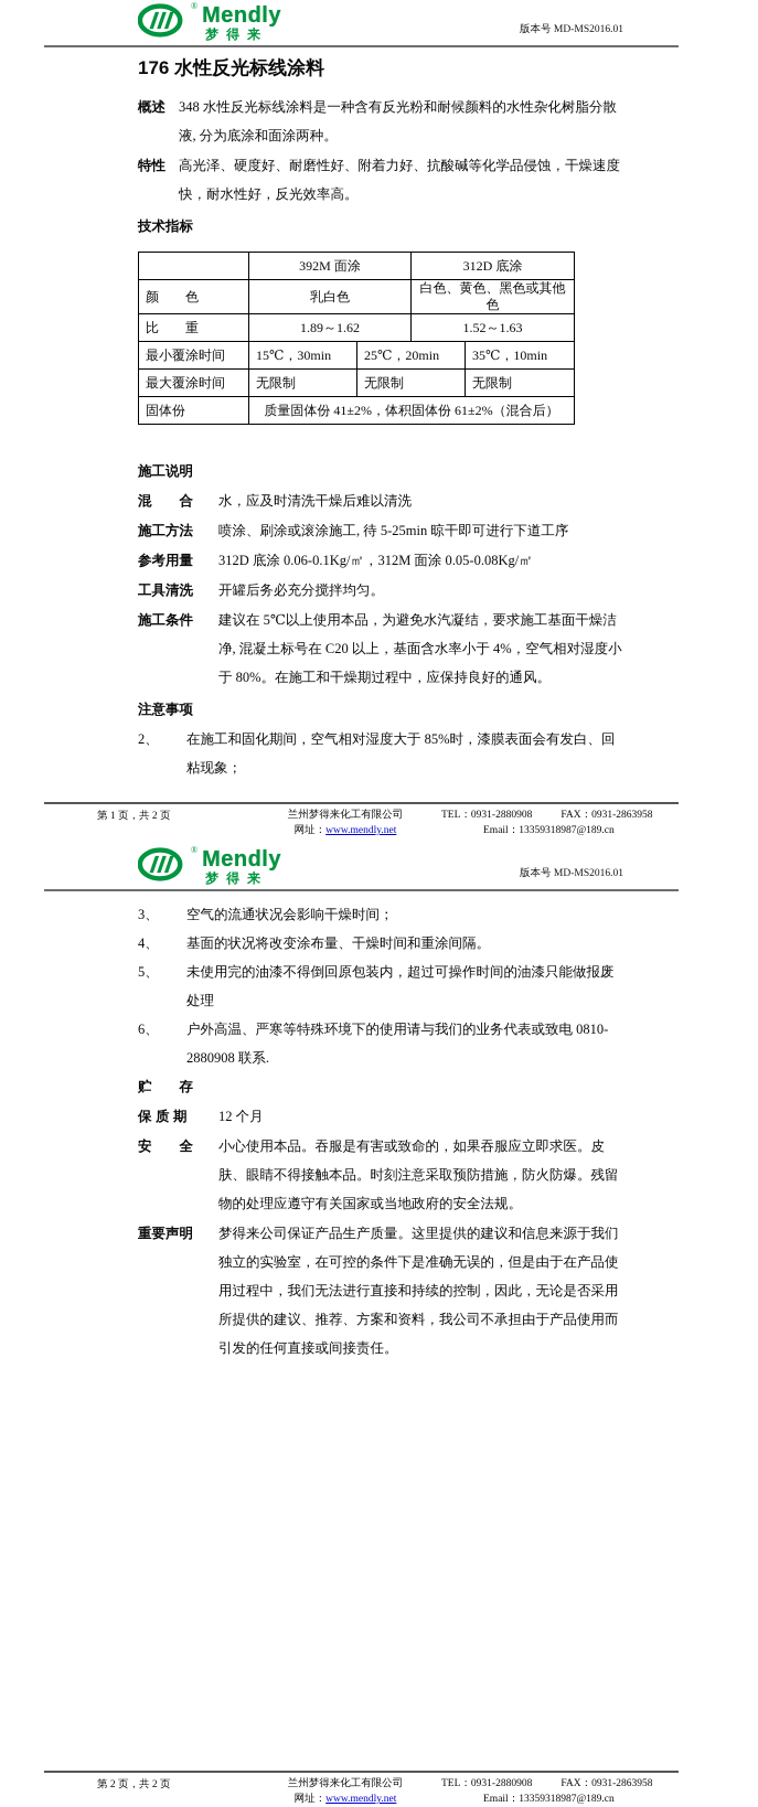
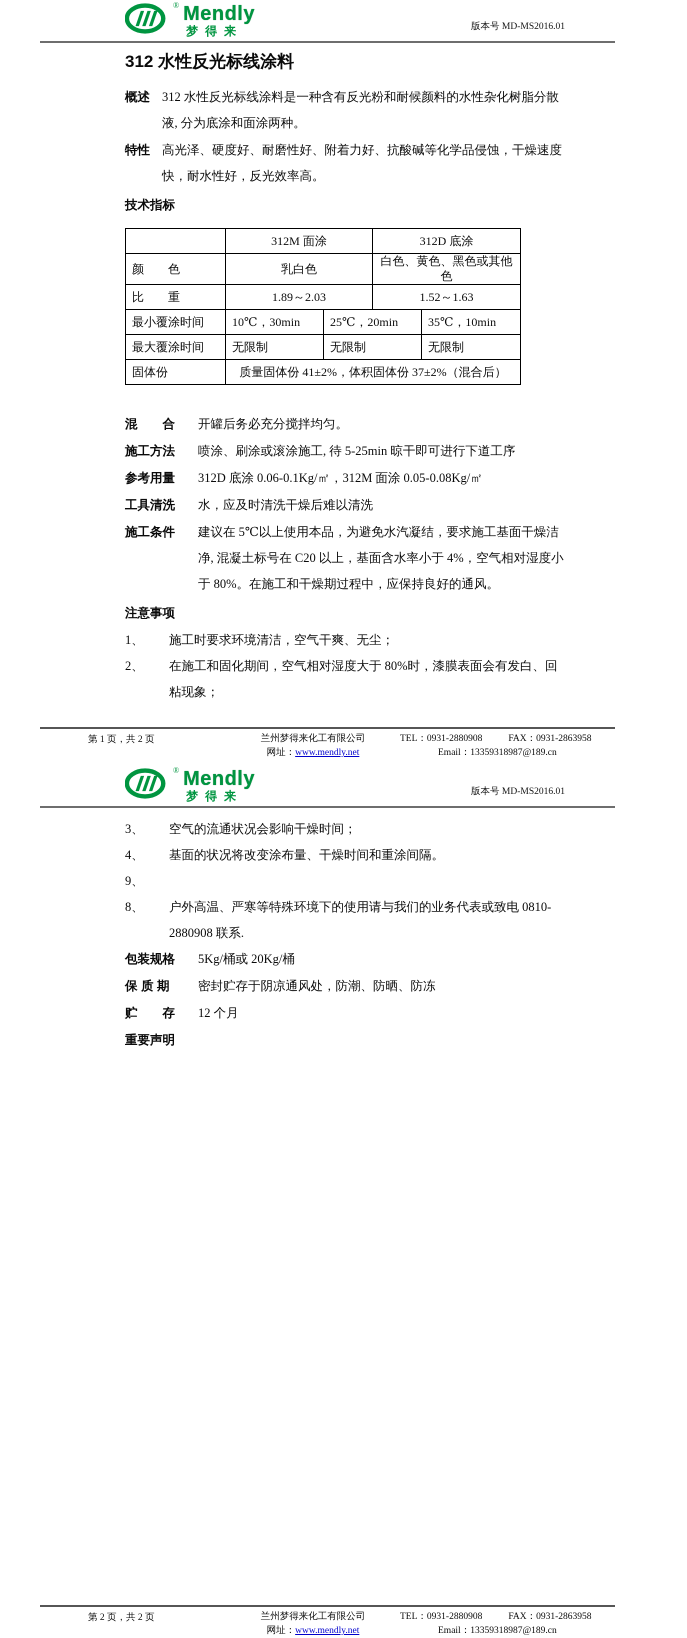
  ®
  Mendly
  梦得来
  版本号 MD-MS2016.01
- 176 水性反光标线涂料
+ 312 水性反光标线涂料
  概述
- 348 水性反光标线涂料是一种含有反光粉和耐候颜料的水性杂化树脂分散液, 分为底涂和面涂两种。
+ 312 水性反光标线涂料是一种含有反光粉和耐候颜料的水性杂化树脂分散液, 分为底涂和面涂两种。
  特性
  高光泽、硬度好、耐磨性好、附着力好、抗酸碱等化学品侵蚀，干燥速度快，耐水性好，反光效率高。
  技术指标
- 	392M 面涂	312D 底涂
+ 	312M 面涂	312D 底涂
  颜 色	乳白色	白色、黄色、黑色或其他色
- 比 重	1.89～1.62	1.52～1.63
+ 比 重	1.89～2.03	1.52～1.63
- 最小覆涂时间	15℃，30min	25℃，20min	35℃，10min
+ 最小覆涂时间	10℃，30min	25℃，20min	35℃，10min
  最大覆涂时间	无限制	无限制	无限制
- 固体份	质量固体份 41±2%，体积固体份 61±2%（混合后）
+ 固体份	质量固体份 41±2%，体积固体份 37±2%（混合后）
- 施工说明
  混 合
- 水，应及时清洗干燥后难以清洗
+ 开罐后务必充分搅拌均匀。
  施工方法
  喷涂、刷涂或滚涂施工, 待 5-25min 晾干即可进行下道工序
  参考用量
  312D 底涂 0.06-0.1Kg/㎡，312M 面涂 0.05-0.08Kg/㎡
  工具清洗
- 开罐后务必充分搅拌均匀。
+ 水，应及时清洗干燥后难以清洗
  施工条件
  建议在 5℃以上使用本品，为避免水汽凝结，要求施工基面干燥洁净, 混凝土标号在 C20 以上，基面含水率小于 4%，空气相对湿度小于 80%。在施工和干燥期过程中，应保持良好的通风。
  注意事项
+ 1、
+ 施工时要求环境清洁，空气干爽、无尘；
  2、
- 在施工和固化期间，空气相对湿度大于 85%时，漆膜表面会有发白、回粘现象；
+ 在施工和固化期间，空气相对湿度大于 80%时，漆膜表面会有发白、回粘现象；
  第 1 页，共 2 页
  兰州梦得来化工有限公司
  网址：www.mendly.net
  TEL：0931-2880908 FAX：0931-2863958
  Email：13359318987@189.cn
  ®
  Mendly
  梦得来
  版本号 MD-MS2016.01
  3、
  空气的流通状况会影响干燥时间；
  4、
  基面的状况将改变涂布量、干燥时间和重涂间隔。
- 5、
+ 9、
- 未使用完的油漆不得倒回原包装内，超过可操作时间的油漆只能做报废处理
- 6、
+ 8、
  户外高温、严寒等特殊环境下的使用请与我们的业务代表或致电 0810-2880908 联系.
+ 包装规格
+ 5Kg/桶或 20Kg/桶
- 贮 存
+ 保 质 期
+ 密封贮存于阴凉通风处，防潮、防晒、防冻
- 保 质 期
+ 贮 存
  12 个月
- 安 全
- 小心使用本品。吞服是有害或致命的，如果吞服应立即求医。皮肤、眼睛不得接触本品。时刻注意采取预防措施，防火防爆。残留物的处理应遵守有关国家或当地政府的安全法规。
  重要声明
- 梦得来公司保证产品生产质量。这里提供的建议和信息来源于我们独立的实验室，在可控的条件下是准确无误的，但是由于在产品使用过程中，我们无法进行直接和持续的控制，因此，无论是否采用所提供的建议、推荐、方案和资料，我公司不承担由于产品使用而引发的任何直接或间接责任。
  第 2 页，共 2 页
  兰州梦得来化工有限公司
  网址：www.mendly.net
  TEL：0931-2880908 FAX：0931-2863958
  Email：13359318987@189.cn
